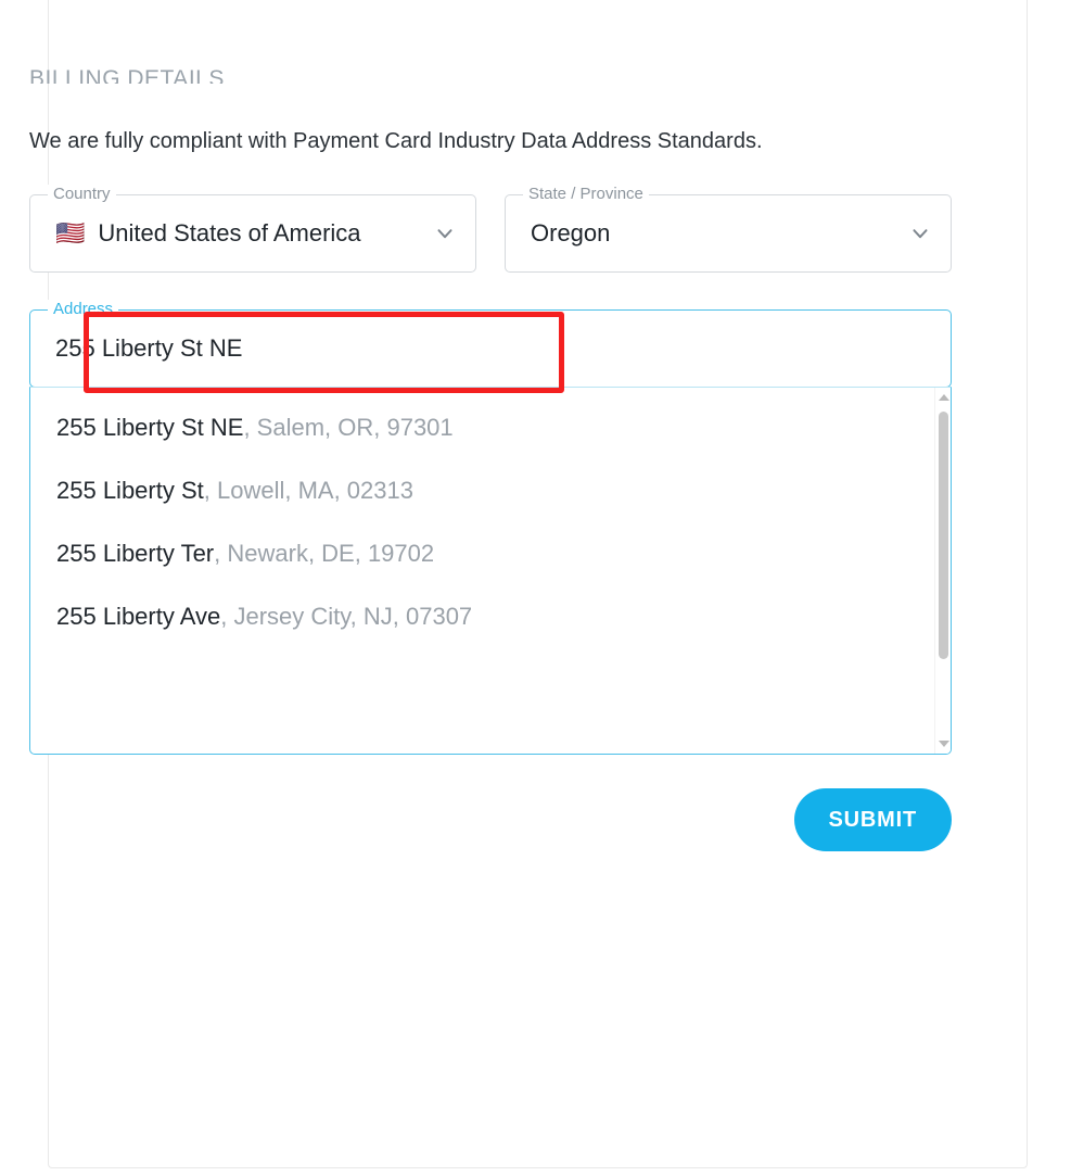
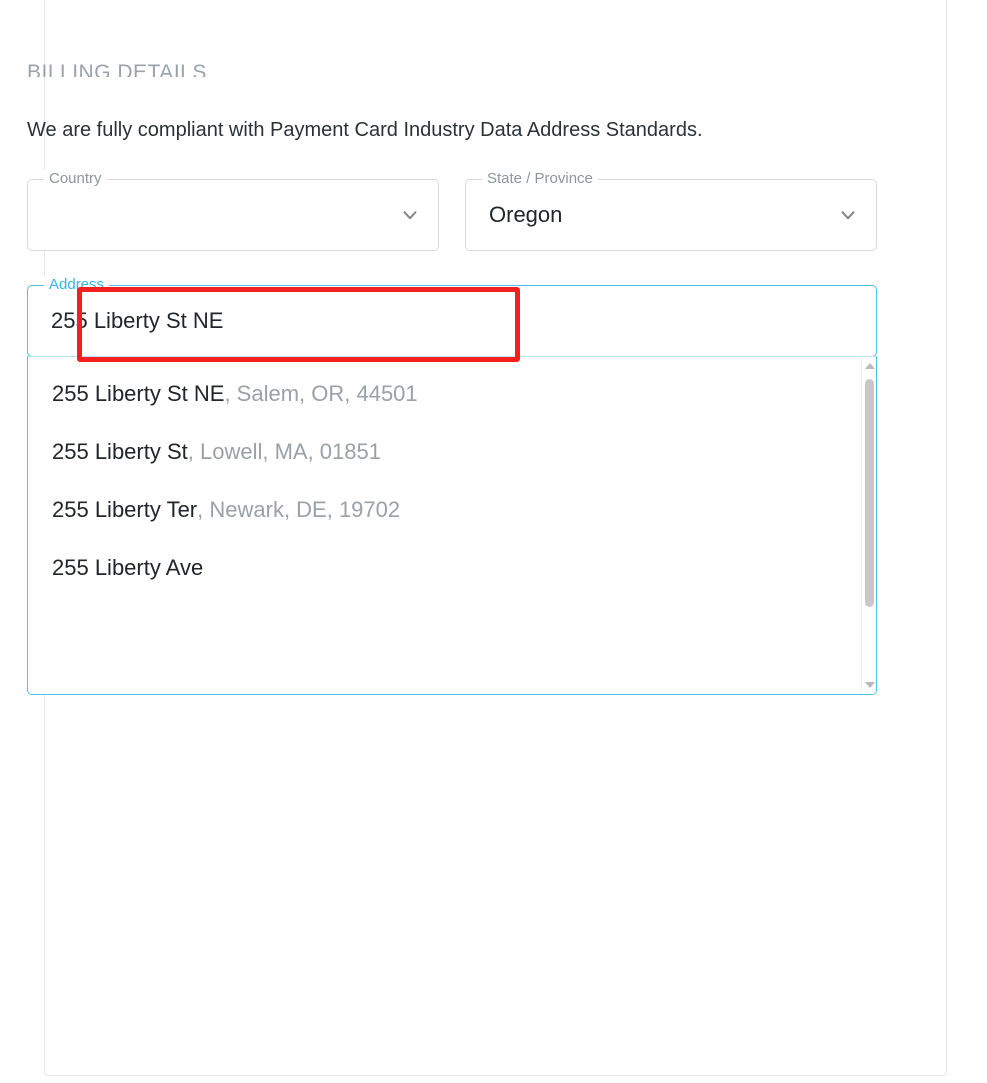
  BILLING DETAILS
  We are fully compliant with Payment Card Industry Data Address Standards.
  Country
- 🇺🇸
- United States of America
  State / Province
  Oregon
  Address
  255 Liberty St NE
  255 Liberty St NE
- , Salem, OR, 97301
+ , Salem, OR, 44501
  255 Liberty St
- , Lowell, MA, 02313
+ , Lowell, MA, 01851
  255 Liberty Ter
  , Newark, DE, 19702
  255 Liberty Ave
- , Jersey City, NJ, 07307
- SUBMIT
